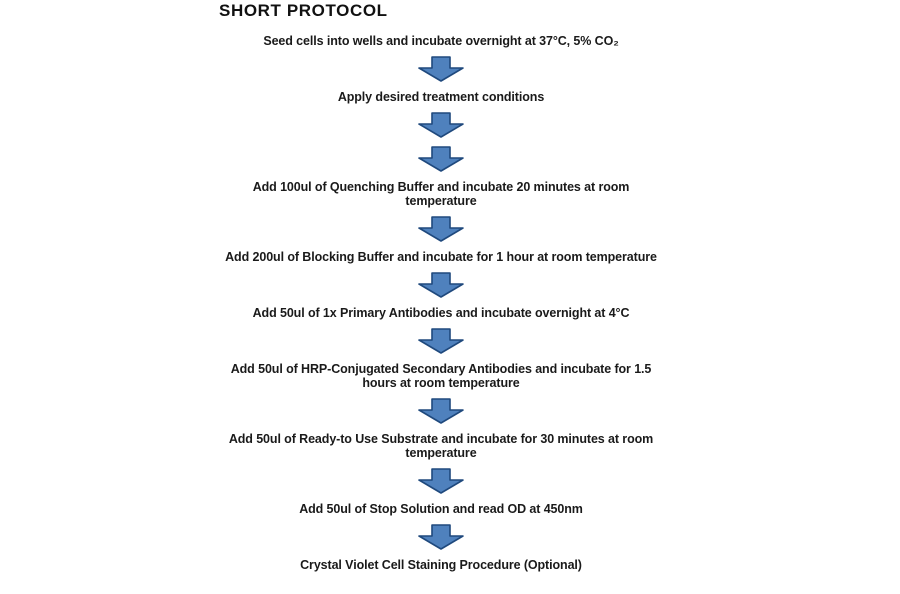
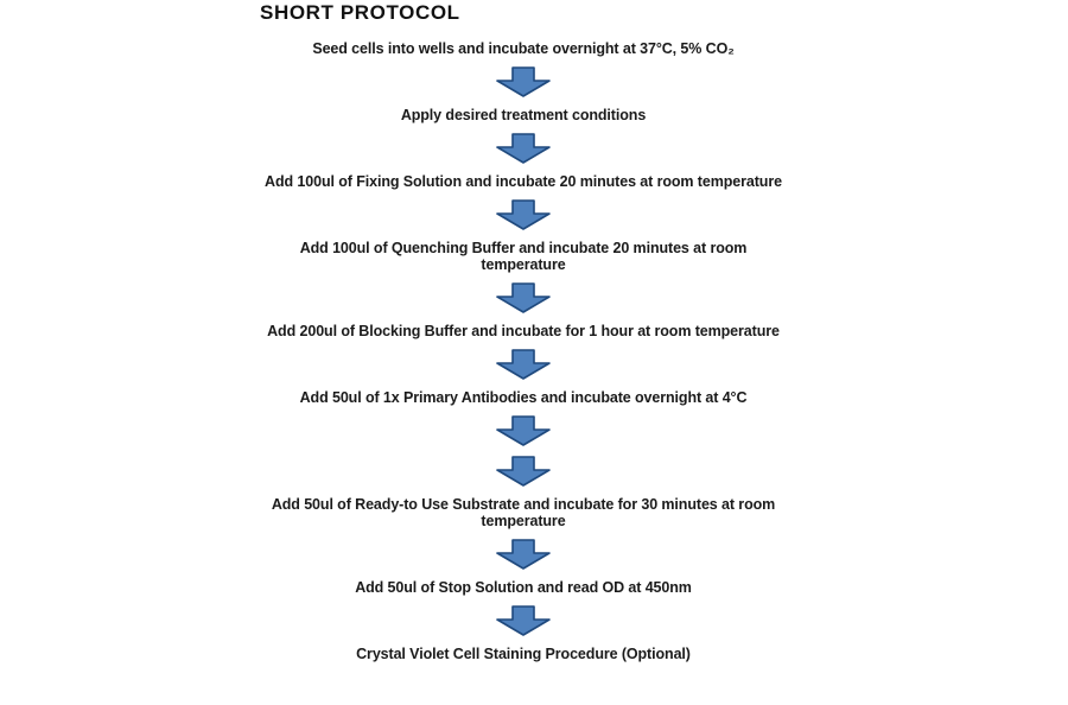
  SHORT PROTOCOL
  Seed cells into wells and incubate overnight at 37°C, 5% CO₂
  Apply desired treatment conditions
+ Add 100ul of Fixing Solution and incubate 20 minutes at room temperature
  Add 100ul of Quenching Buffer and incubate 20 minutes at room
  temperature
  Add 200ul of Blocking Buffer and incubate for 1 hour at room temperature
  Add 50ul of 1x Primary Antibodies and incubate overnight at 4°C
- Add 50ul of HRP-Conjugated Secondary Antibodies and incubate for 1.5
- hours at room temperature
  Add 50ul of Ready-to Use Substrate and incubate for 30 minutes at room
  temperature
  Add 50ul of Stop Solution and read OD at 450nm
  Crystal Violet Cell Staining Procedure (Optional)
